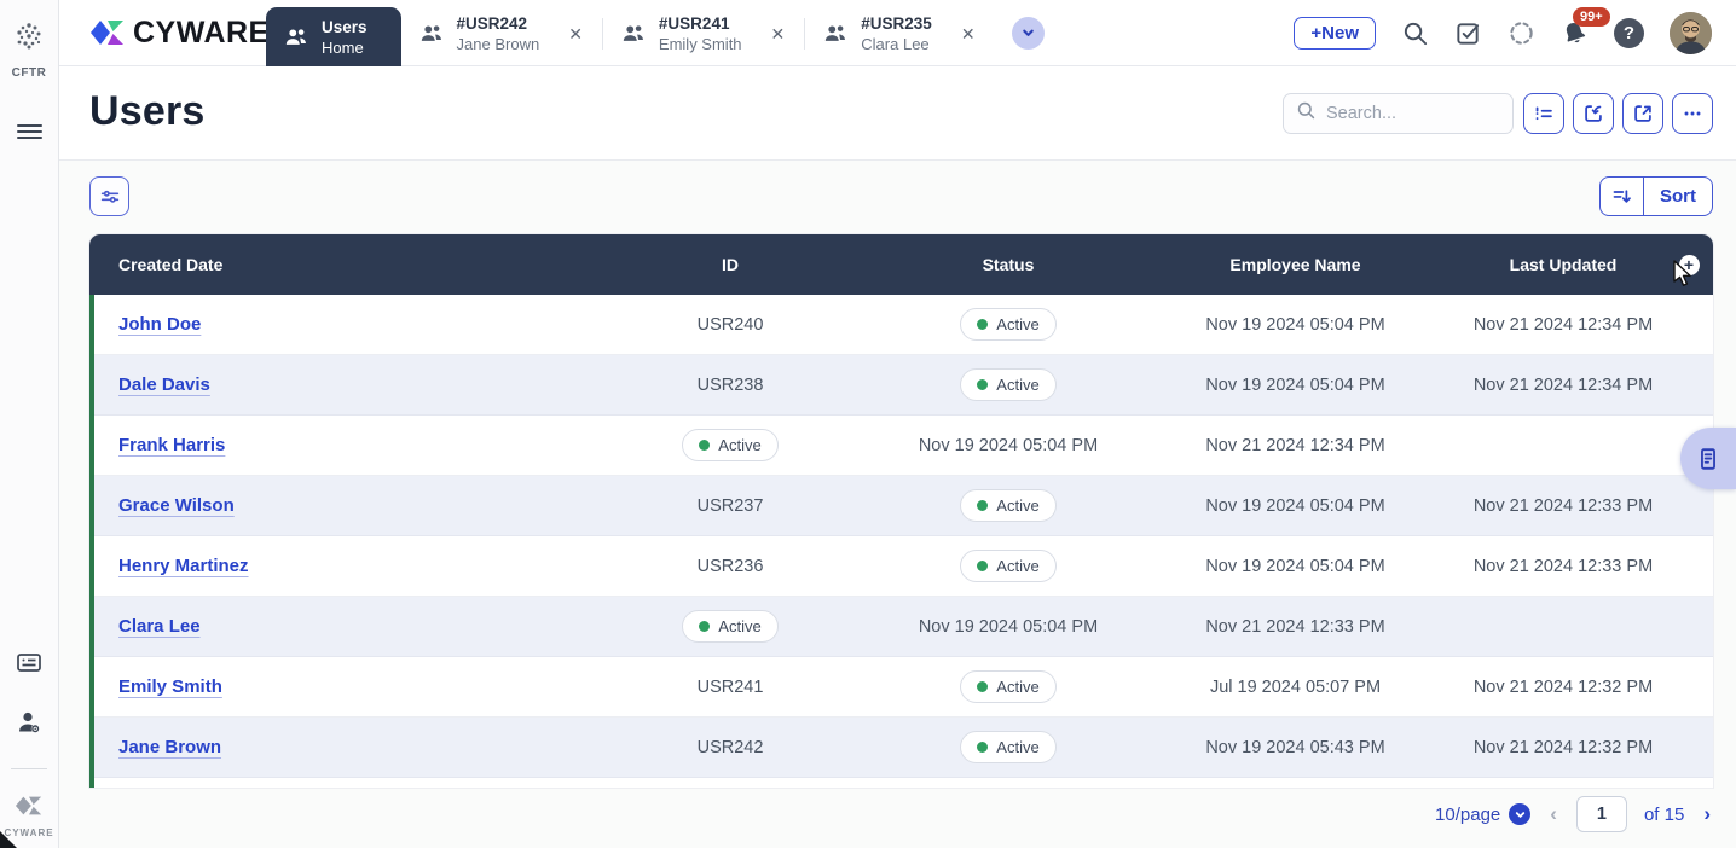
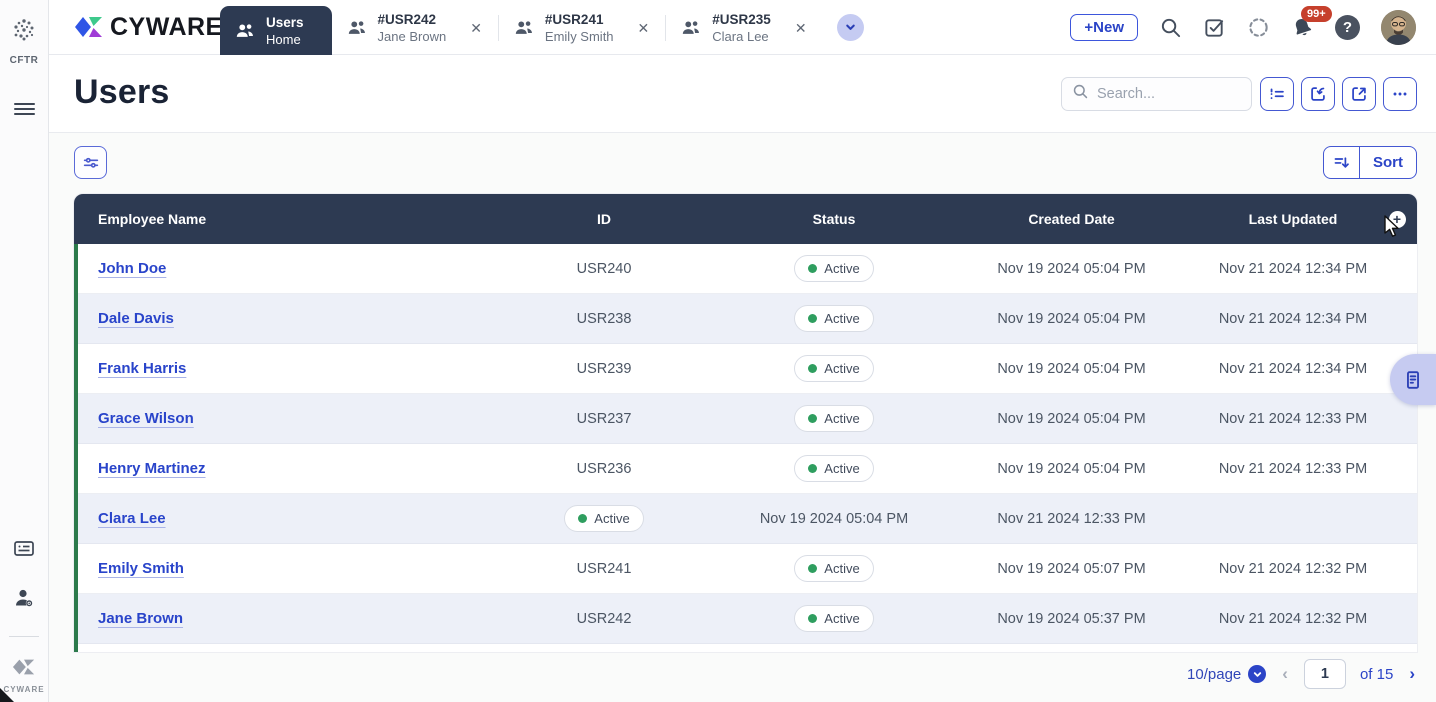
  CFTR
  CYWARE
  CYWARE
  Users
  Home
  #USR242
  Jane Brown
  ✕
  #USR241
  Emily Smith
  ✕
  #USR235
  Clara Lee
  ✕
  +New
  99+
  ?
  Users
  Search...
  Sort
- Created Date
+ Employee Name
  ID
  Status
- Employee Name
+ Created Date
  Last Updated
  +
  John Doe
  USR240
  Active
  Nov 19 2024 05:04 PM
  Nov 21 2024 12:34 PM
  Dale Davis
  USR238
  Active
  Nov 19 2024 05:04 PM
  Nov 21 2024 12:34 PM
  Frank Harris
+ USR239
  Active
  Nov 19 2024 05:04 PM
  Nov 21 2024 12:34 PM
  Grace Wilson
  USR237
  Active
  Nov 19 2024 05:04 PM
  Nov 21 2024 12:33 PM
  Henry Martinez
  USR236
  Active
  Nov 19 2024 05:04 PM
  Nov 21 2024 12:33 PM
  Clara Lee
  Active
  Nov 19 2024 05:04 PM
  Nov 21 2024 12:33 PM
  Emily Smith
  USR241
  Active
- Jul 19 2024 05:07 PM
+ Nov 19 2024 05:07 PM
  Nov 21 2024 12:32 PM
  Jane Brown
  USR242
  Active
- Nov 19 2024 05:43 PM
+ Nov 19 2024 05:37 PM
  Nov 21 2024 12:32 PM
  10/page
  ‹
  1
  of 15
  ›
